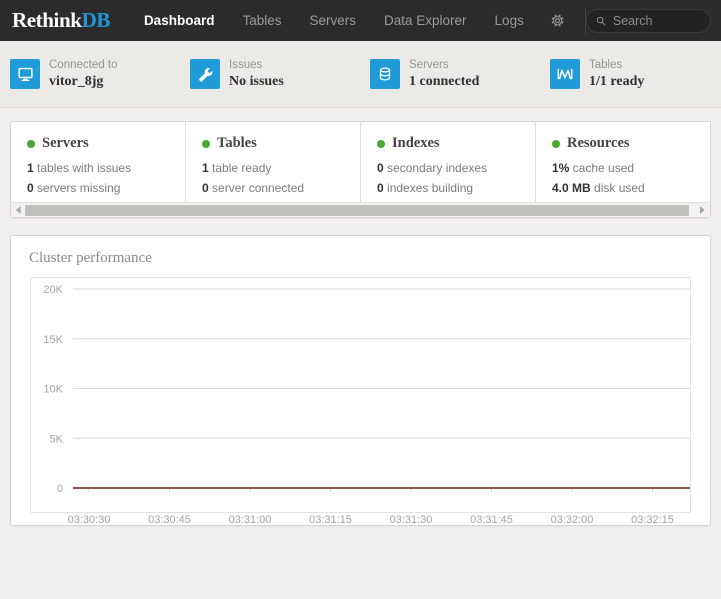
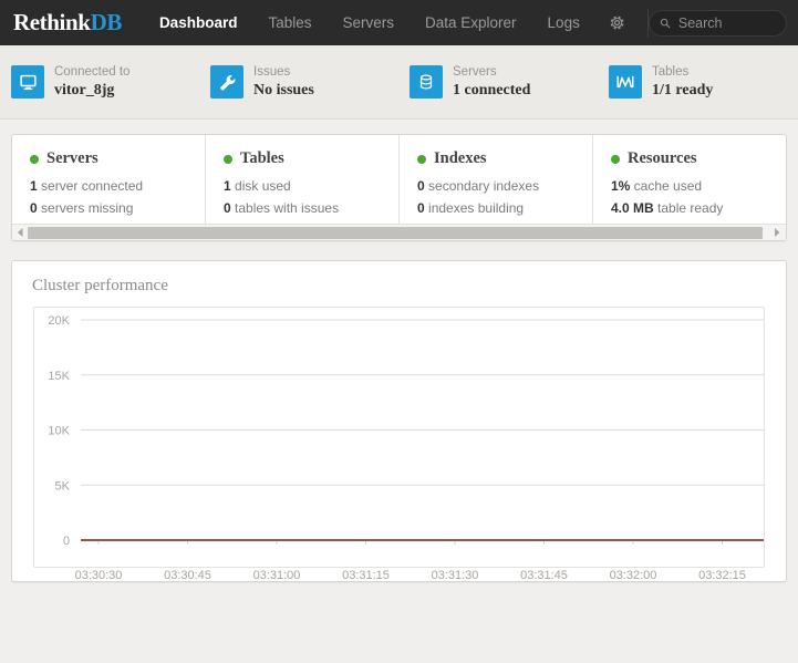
  RethinkDB
  Dashboard
  Tables
  Servers
  Data Explorer
  Logs
  Search
  Connected to
  vitor_8jg
  Issues
  No issues
  Servers
  1 connected
  Tables
  1/1 ready
  Servers
- 1 tables with issues
+ 1 server connected
  0 servers missing
  Tables
- 1 table ready
+ 1 disk used
- 0 server connected
+ 0 tables with issues
  Indexes
  0 secondary indexes
  0 indexes building
  Resources
  1% cache used
- 4.0 MB disk used
+ 4.0 MB table ready
  Cluster performance
  0
  5K
  10K
  15K
  20K
  03:30:30
  03:30:45
  03:31:00
  03:31:15
  03:31:30
  03:31:45
  03:32:00
  03:32:15
